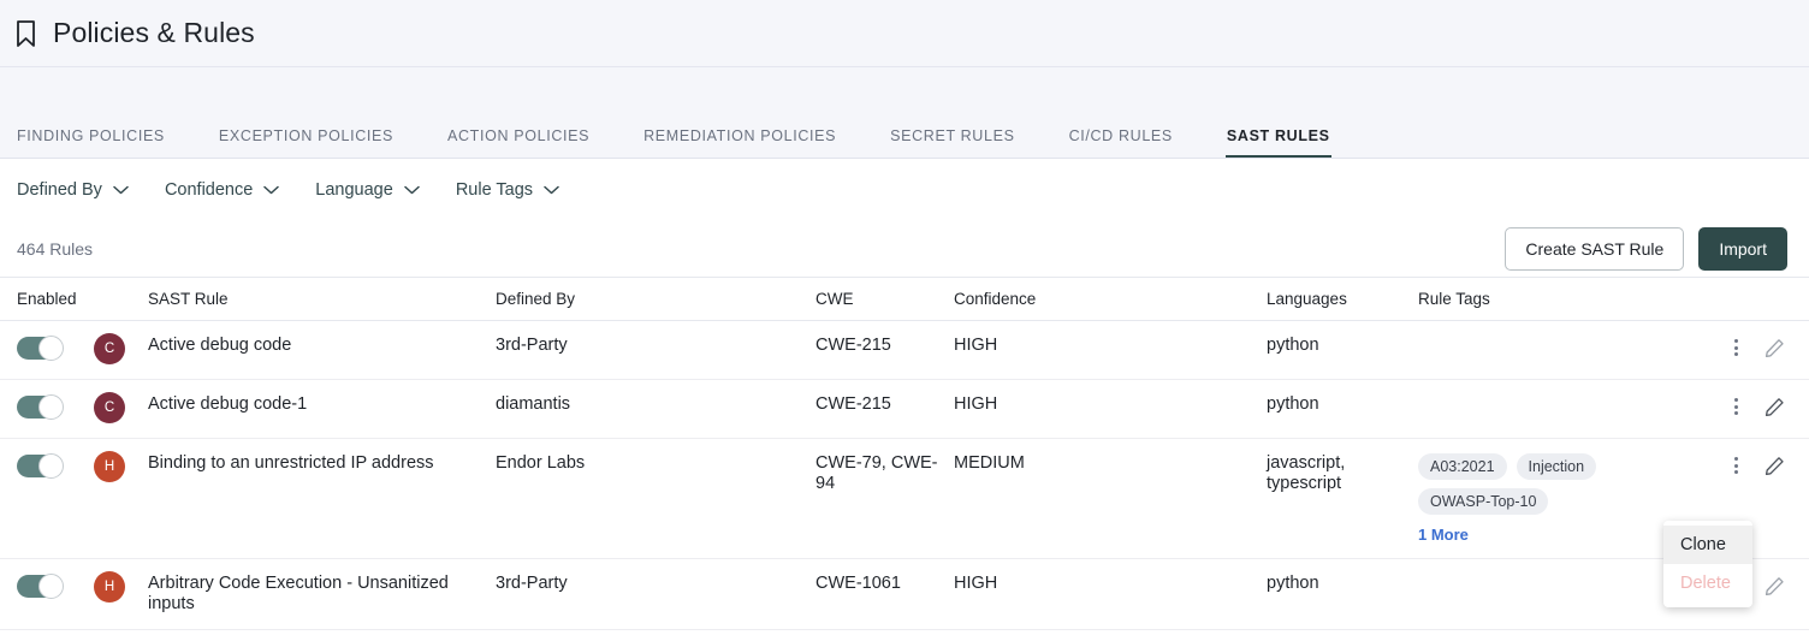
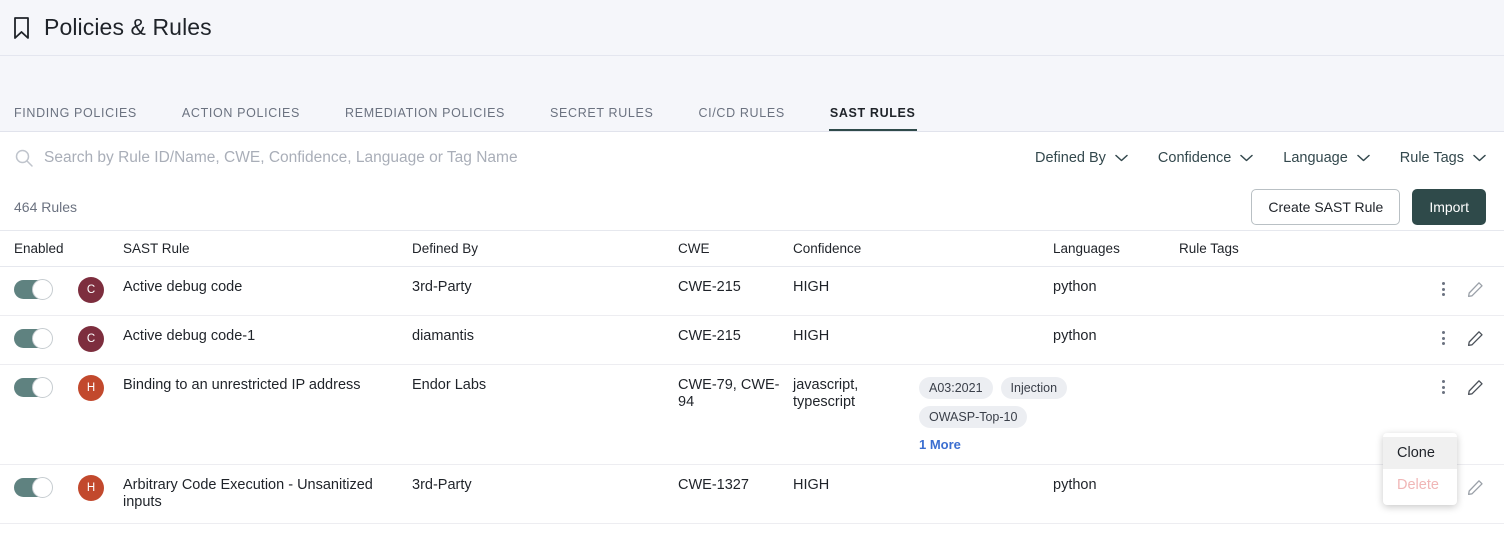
  Policies & Rules
  FINDING POLICIES
- EXCEPTION POLICIES
  ACTION POLICIES
  REMEDIATION POLICIES
  SECRET RULES
  CI/CD RULES
  SAST RULES
+ Search by Rule ID/Name, CWE, Confidence, Language or Tag Name
  Defined By
  Confidence
  Language
  Rule Tags
  464 Rules
  Create SAST Rule
  Import
  Enabled
  SAST Rule
  Defined By
  CWE
  Confidence
  Languages
  Rule Tags
  C
  Active debug code
  3rd-Party
  CWE-215
  HIGH
  python
  C
  Active debug code-1
  diamantis
  CWE-215
  HIGH
  python
  H
  Binding to an unrestricted IP address
  Endor Labs
  CWE-79, CWE-94
- MEDIUM
  javascript, typescript
  A03:2021
  Injection
  OWASP-Top-10
  1 More
  H
  Arbitrary Code Execution - Unsanitized inputs
  3rd-Party
- CWE-1061
+ CWE-1327
  HIGH
  python
  Clone
  Delete
